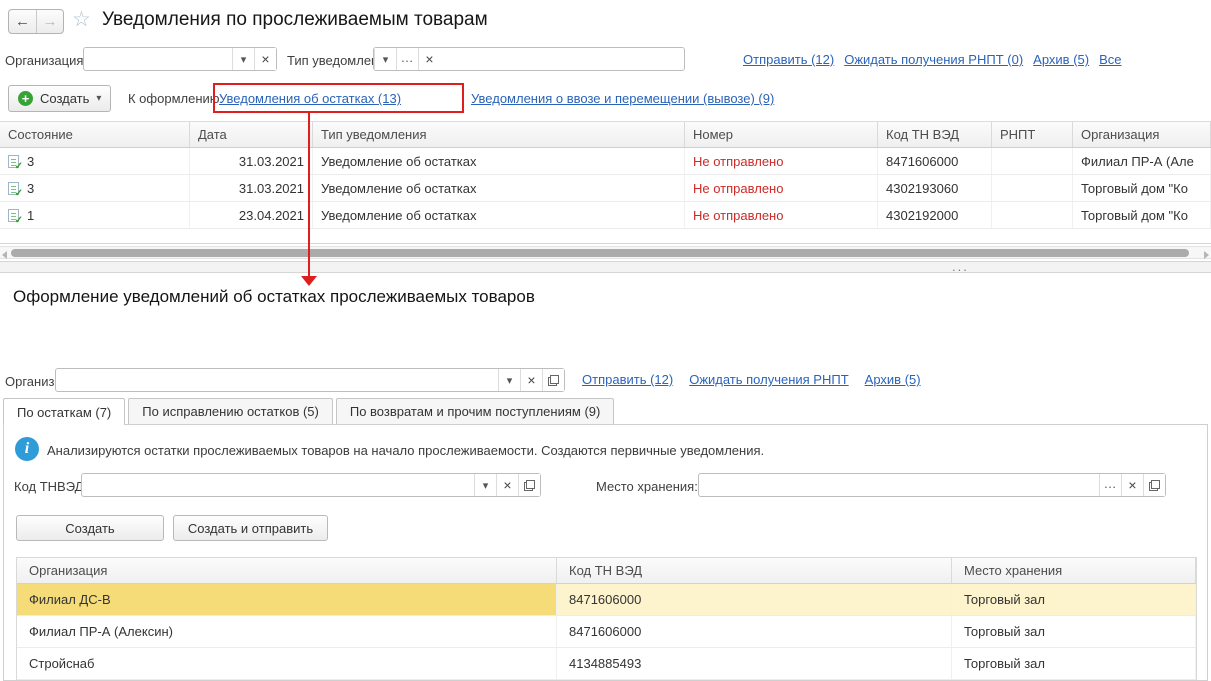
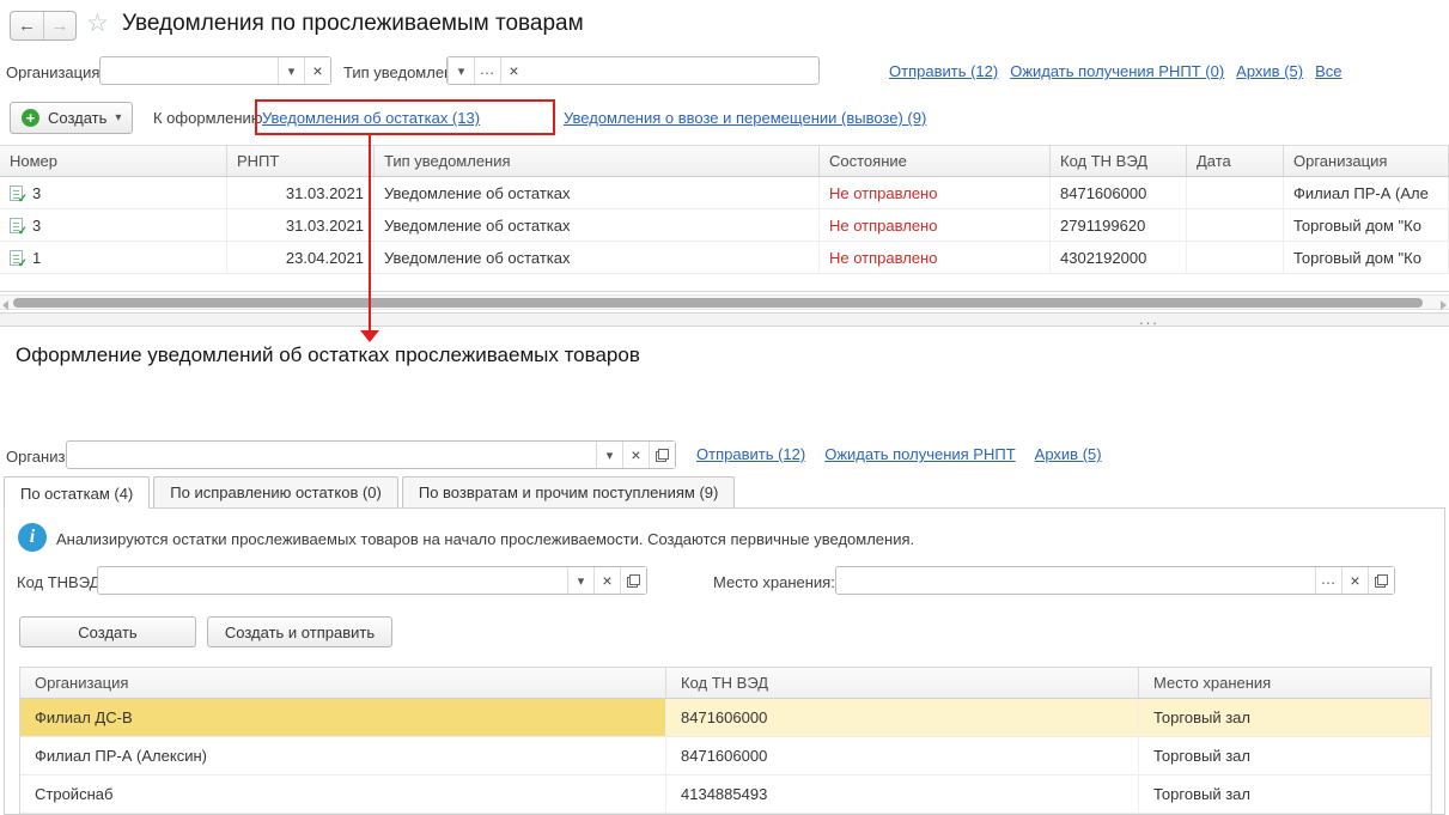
  ←
  →
  ☆
  Уведомления по прослеживаемым товарам
  Организация
  ▾
  ×
  Тип уведомле
  ▾
  …
  ×
  Отправить (12)
  Ожидать получения РНПТ (0)
  Архив (5)
  Все
  +
  Создать
  ▾
  К оформлению:
  Уведомления об остатках (13)
  Уведомления о ввозе и перемещении (вывозе) (9)
- Состояние
+ Номер
- Дата
+ РНПТ
  Тип уведомления
- Номер
+ Состояние
  Код ТН ВЭД
- РНПТ
+ Дата
  Организация
  3
  31.03.2021
  Уведомление об остатках
  Не отправлено
  8471606000
  Филиал ПР-А (Але
  3
  31.03.2021
  Уведомление об остатках
  Не отправлено
- 4302193060
+ 2791199620
  Торговый дом "Ко
  1
  23.04.2021
  Уведомление об остатках
  Не отправлено
  4302192000
  Торговый дом "Ко
  ...
  Оформление уведомлений об остатках прослеживаемых товаров
  ▾
  ×
  Отправить (12)
  Ожидать получения РНПТ
  Архив (5)
- По остаткам (7)
+ По остаткам (4)
- По исправлению остатков (5)
+ По исправлению остатков (0)
  По возвратам и прочим поступлениям (9)
  i
  Анализируются остатки прослеживаемых товаров на начало прослеживаемости. Создаются первичные уведомления.
  Код ТНВЭД
  ▾
  ×
  Место хранения:
  …
  ×
  Создать
  Создать и отправить
  Организация
  Код ТН ВЭД
  Место хранения
  Филиал ДС-В
  8471606000
  Торговый зал
  Филиал ПР-А (Алексин)
  8471606000
  Торговый зал
  Стройснаб
  4134885493
  Торговый зал
